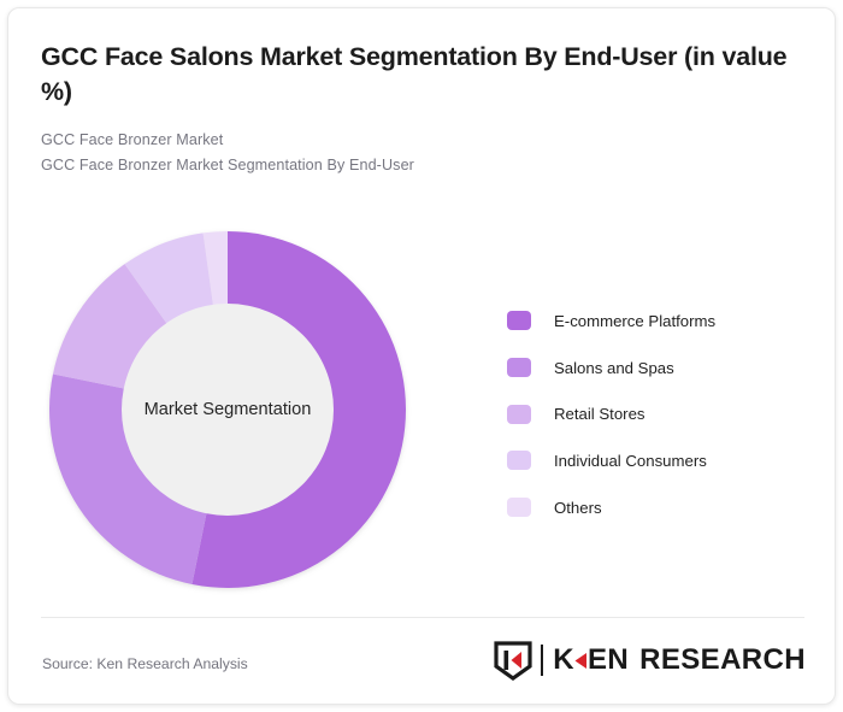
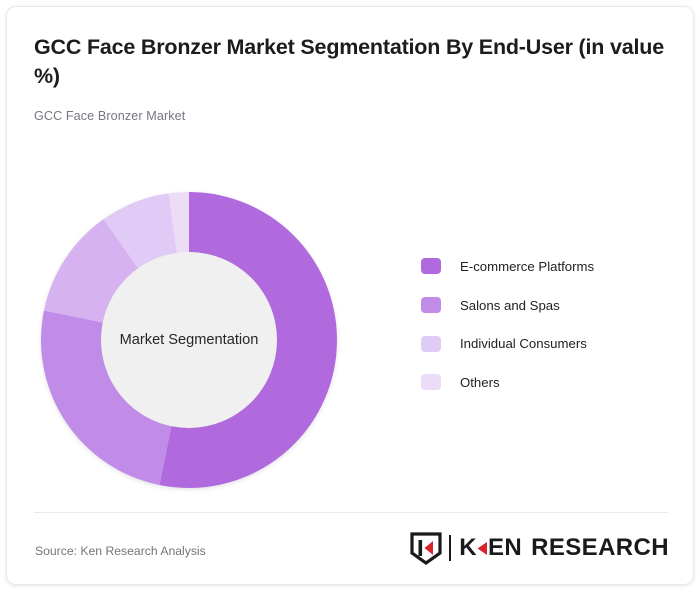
- GCC Face Salons Market Segmentation By End-User (in value %)
+ GCC Face Bronzer Market Segmentation By End-User (in value %)
  GCC Face Bronzer Market
- GCC Face Bronzer Market Segmentation By End-User
  Market Segmentation
  E-commerce Platforms
  Salons and Spas
- Retail Stores
  Individual Consumers
  Others
  Source: Ken Research Analysis
  K
  EN
  RESEARCH
